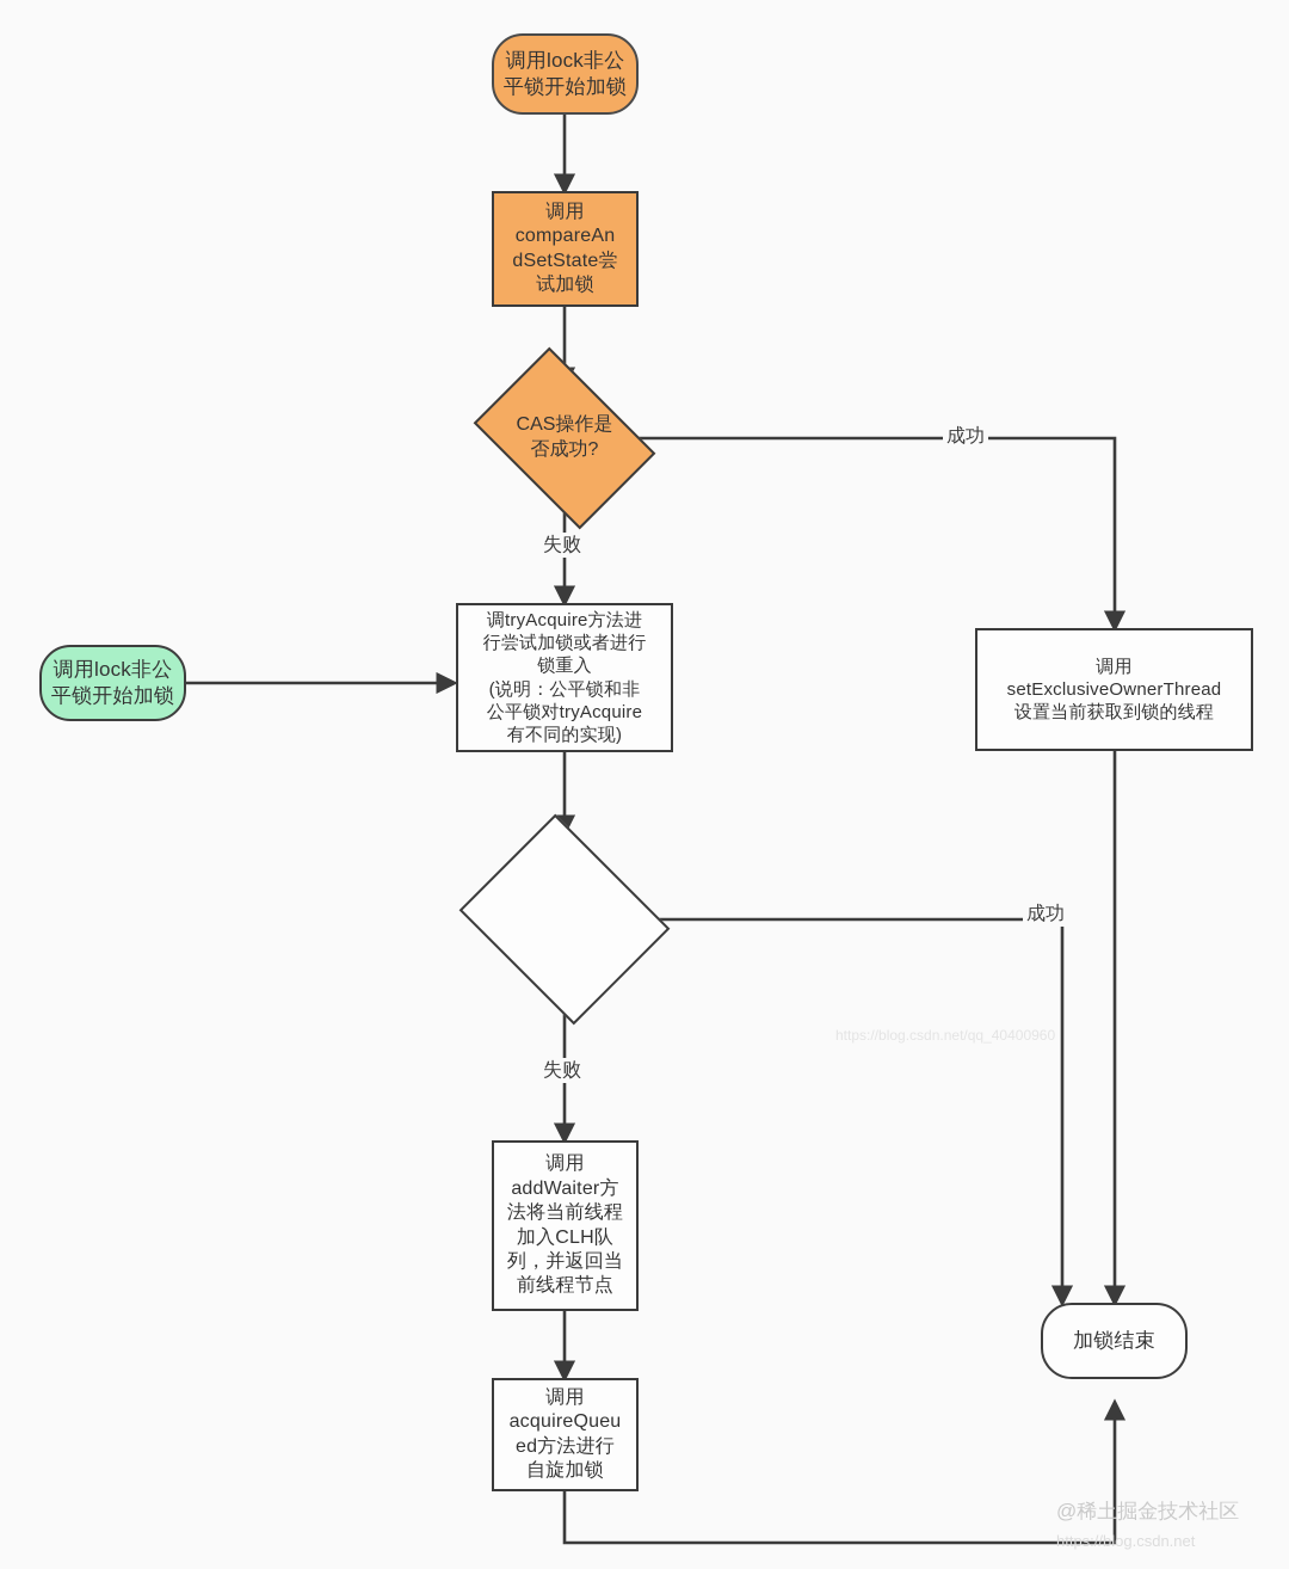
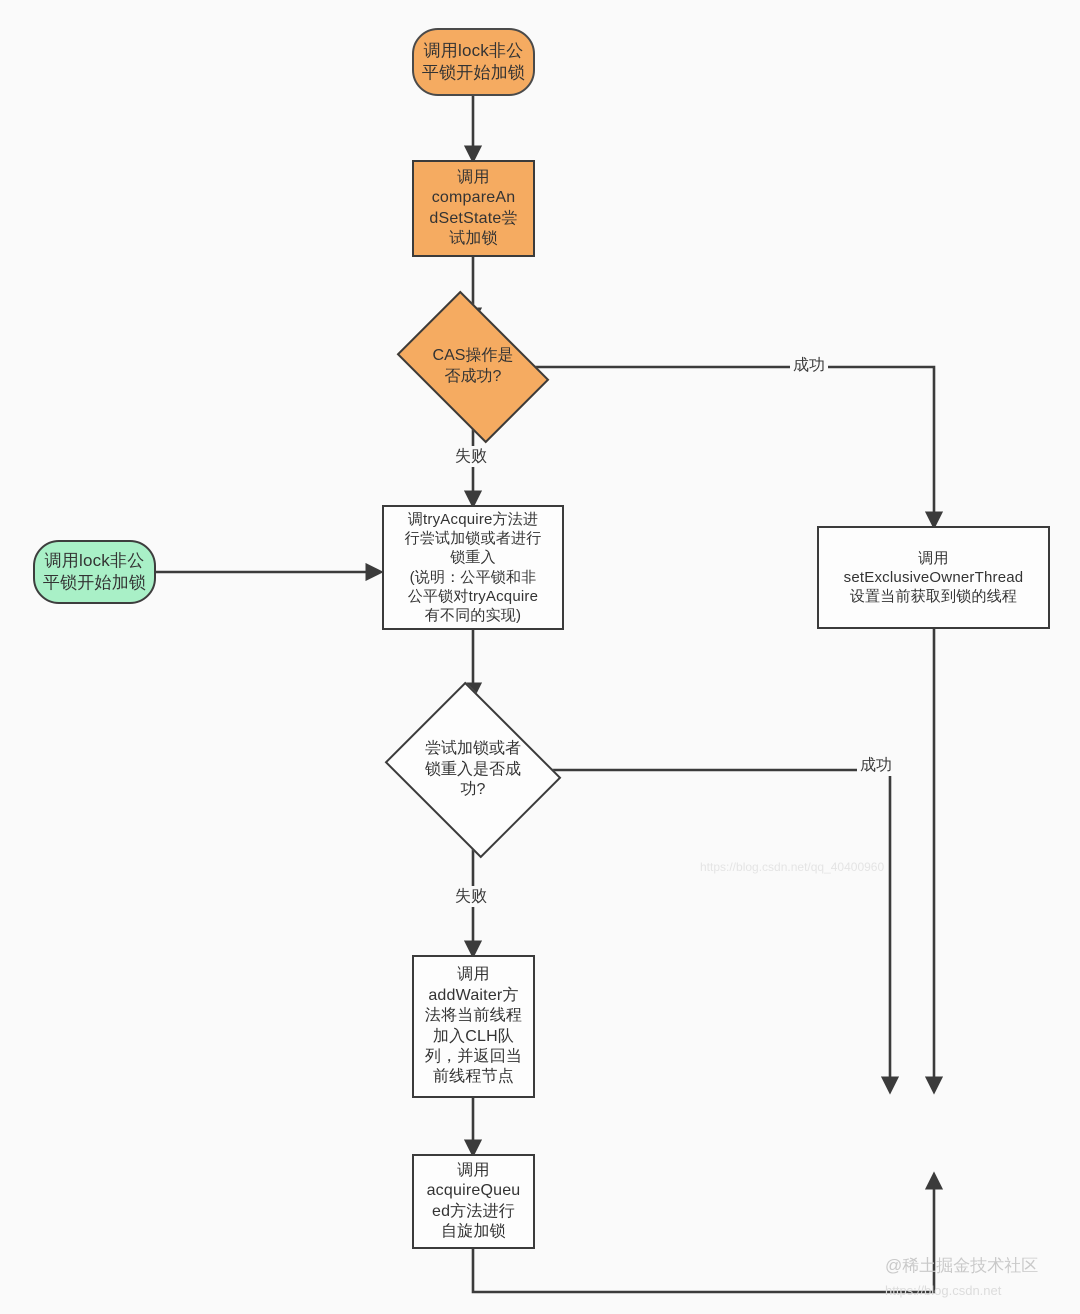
  调用lock非公
  平锁开始加锁
  调用
  compareAn
  dSetState尝
  试加锁
  CAS操作是
  否成功?
  调tryAcquire方法进
  行尝试加锁或者进行
  锁重入
  (说明：公平锁和非
  公平锁对tryAcquire
  有不同的实现)
  调用lock非公
  平锁开始加锁
  调用
  setExclusiveOwnerThread
  设置当前获取到锁的线程
+ 尝试加锁或者
+ 锁重入是否成
+ 功?
  调用
  addWaiter方
  法将当前线程
  加入CLH队
  列，并返回当
  前线程节点
  调用
  acquireQueu
  ed方法进行
  自旋加锁
- 加锁结束
  成功
  失败
  成功
  失败
  @稀土掘金技术社区
  https://blog.csdn.net
